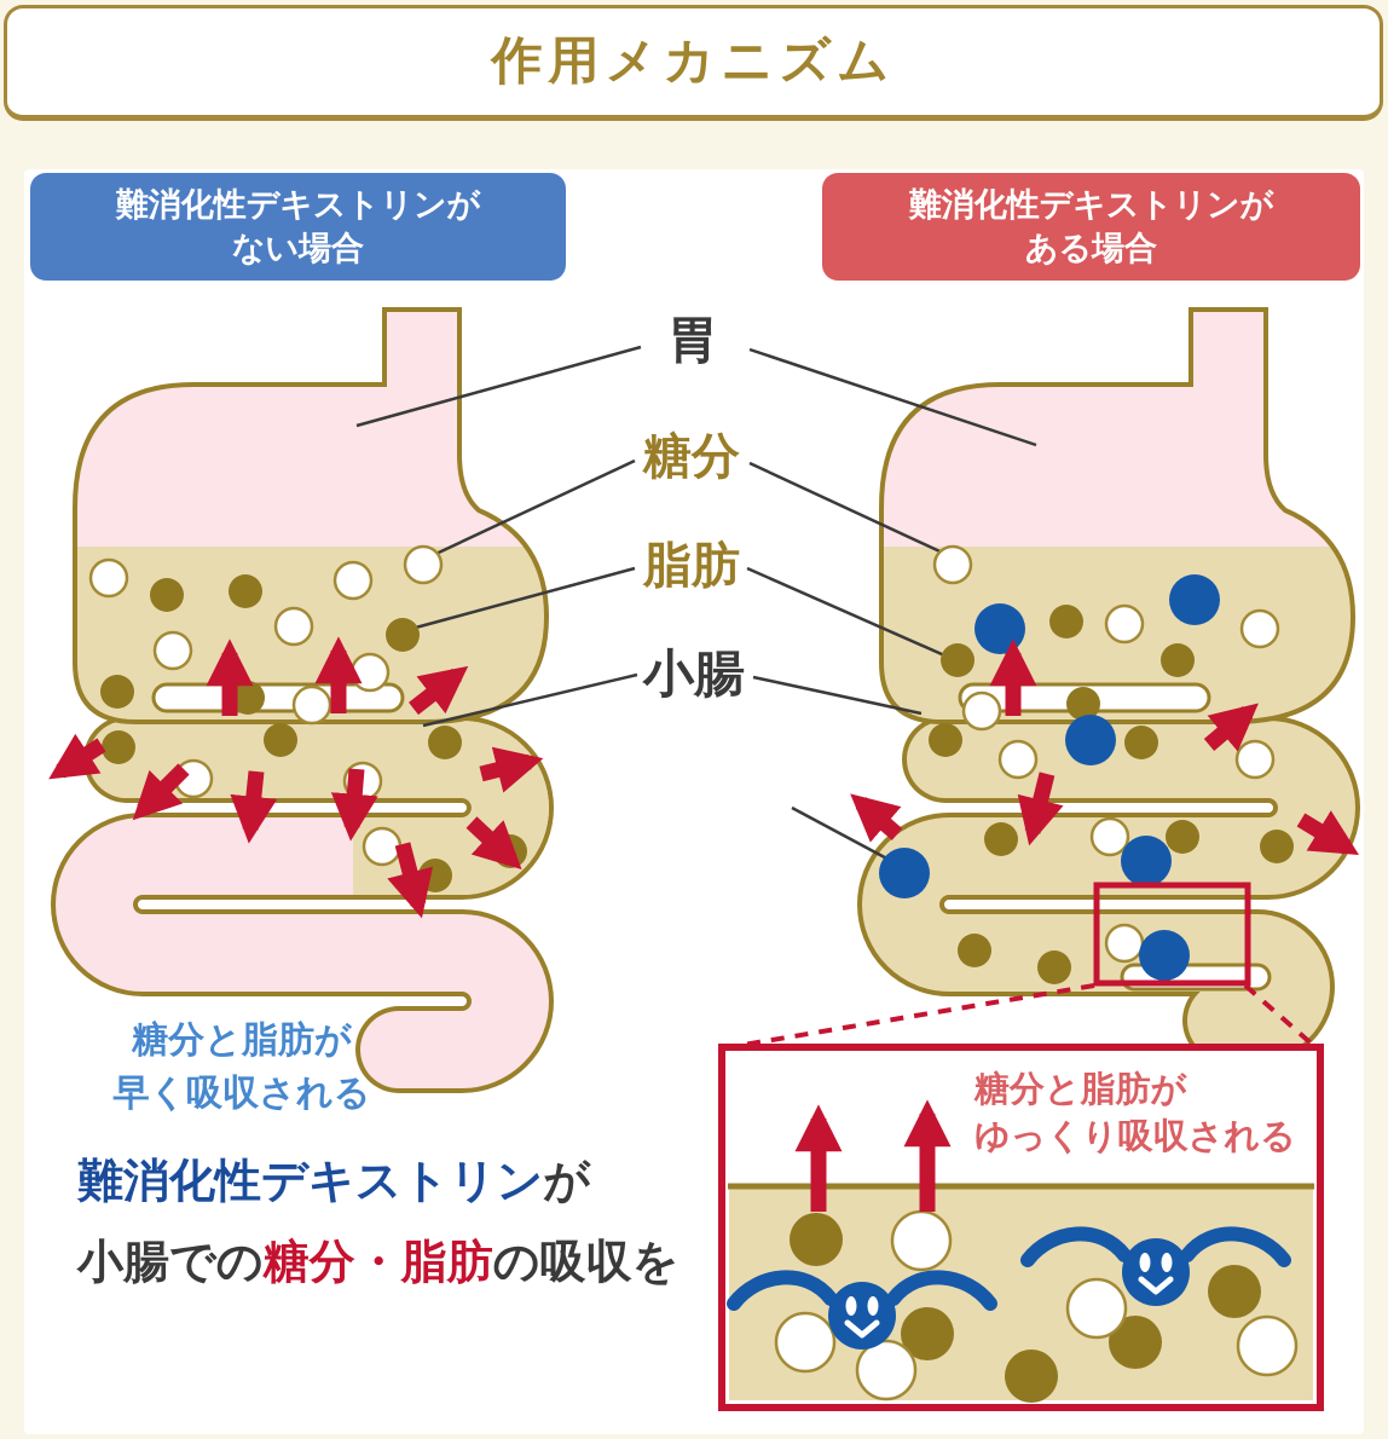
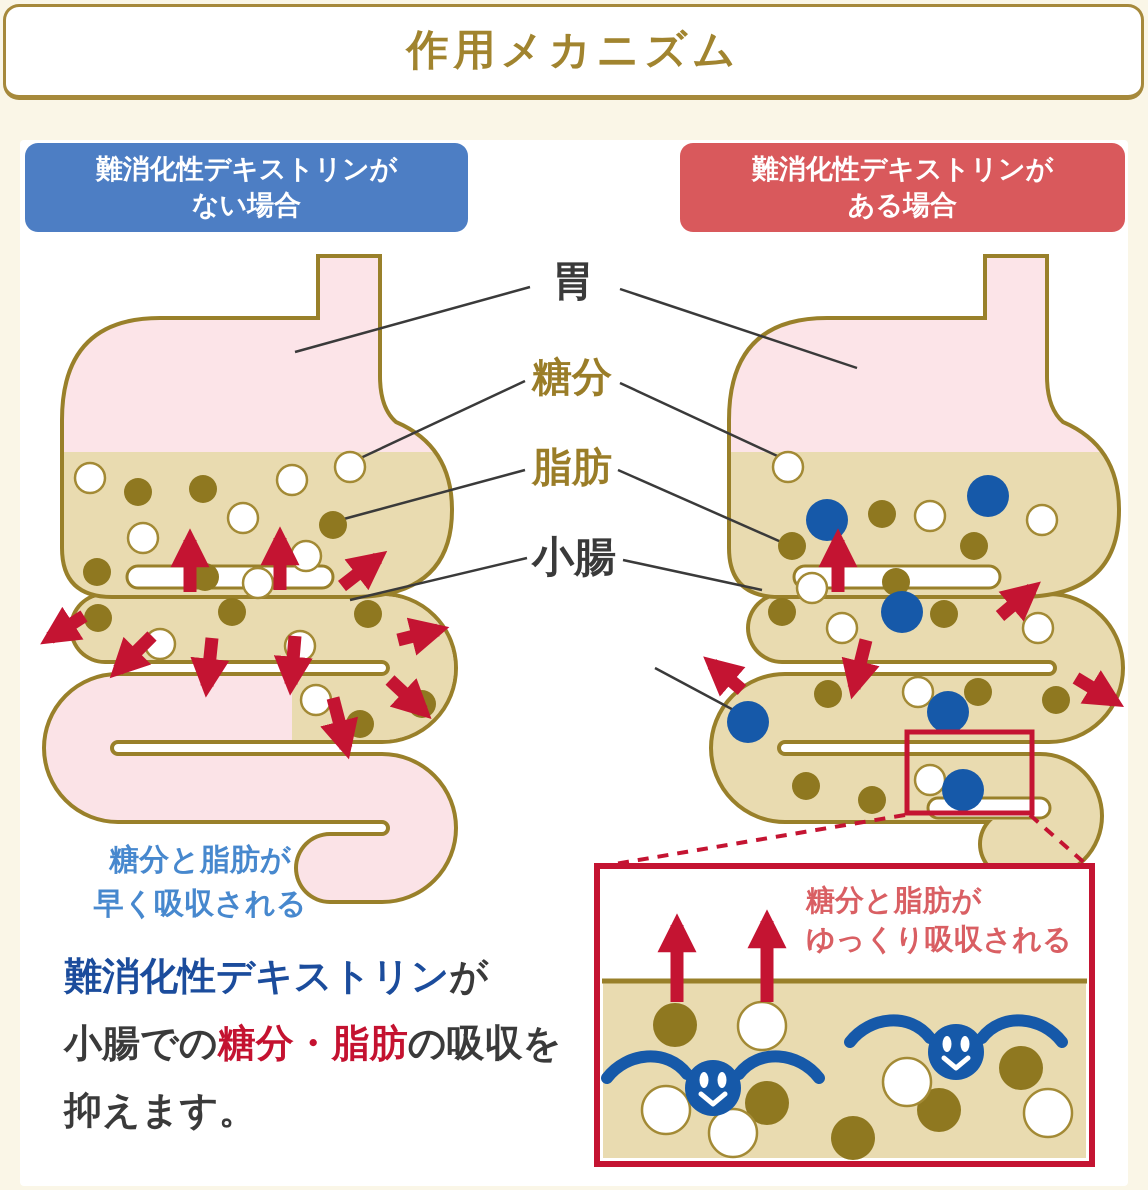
  作用メカニズム
  難消化性デキストリンが
  ない場合
  難消化性デキストリンが
  ある場合
  胃
  糖分
  脂肪
  小腸
  糖分と脂肪が
  早く吸収される
  糖分と脂肪が
  ゆっくり吸収される
  難消化性デキストリンが
  小腸での糖分・脂肪の吸収を
+ 抑えます。
